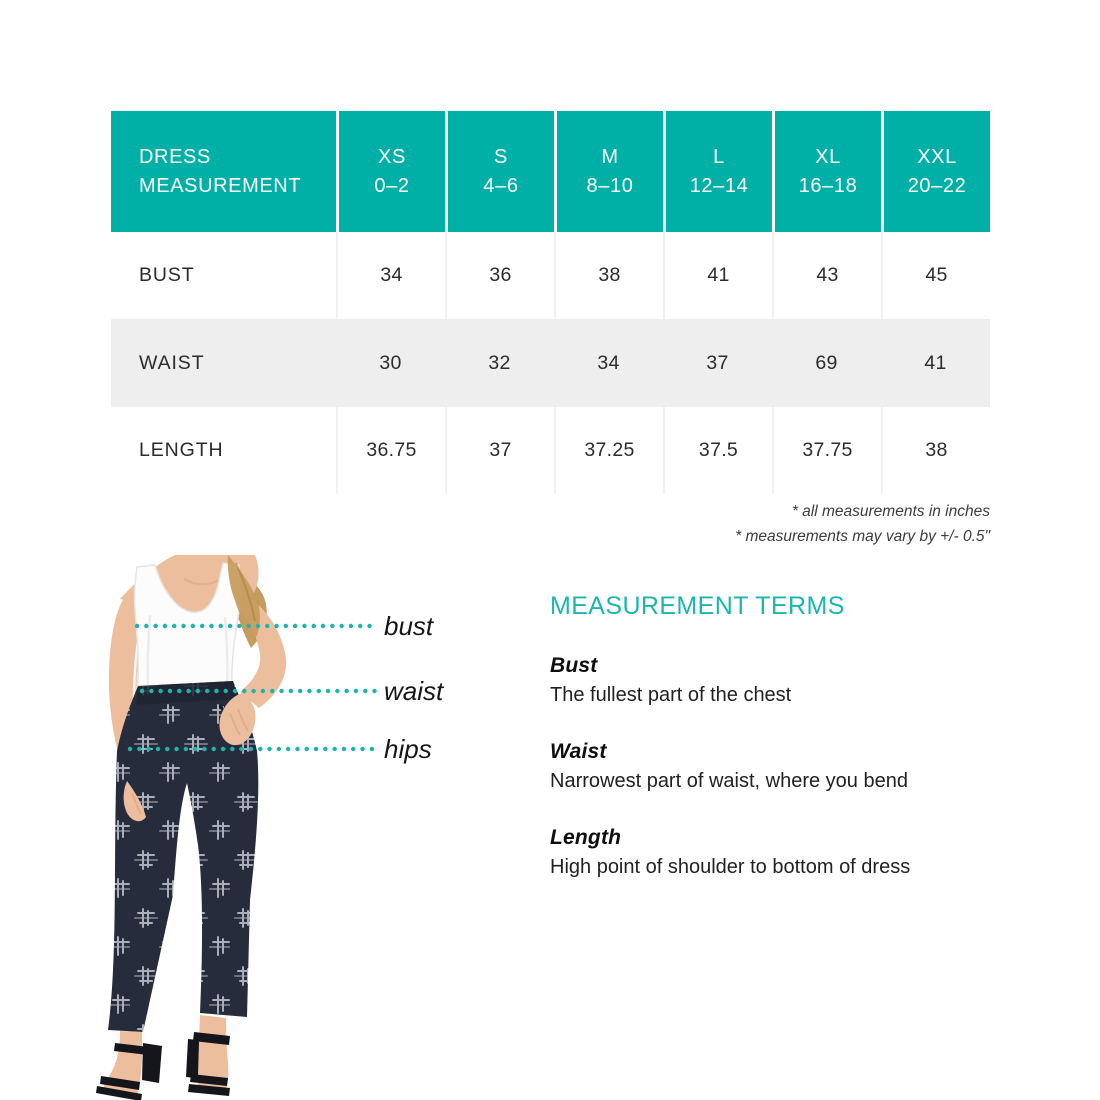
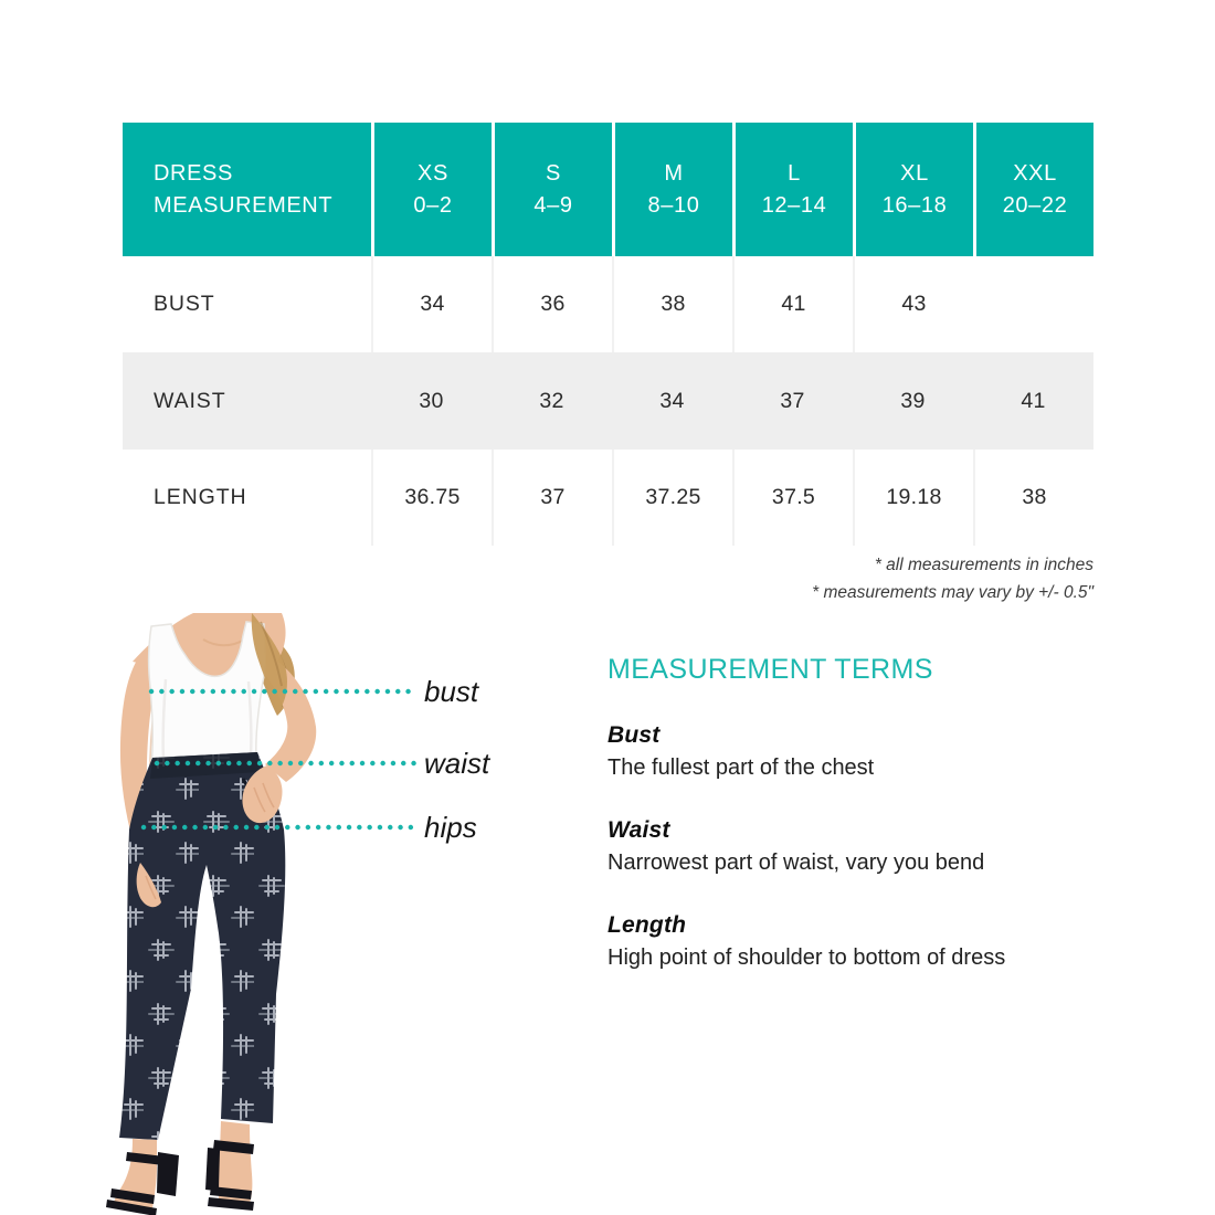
  DRESS MEASUREMENT
  XS
  0–2
  S
- 4–6
+ 4–9
  M
  8–10
  L
  12–14
  XL
  16–18
  XXL
  20–22
  BUST
  34
  36
  38
  41
  43
- 45
  WAIST
  30
  32
  34
  37
- 69
+ 39
  41
  LENGTH
  36.75
  37
  37.25
  37.5
- 37.75
+ 19.18
  38
  * all measurements in inches
  * measurements may vary by +/- 0.5"
  bust
  waist
  hips
  MEASUREMENT TERMS
  Bust
  The fullest part of the chest
  Waist
- Narrowest part of waist, where you bend
+ Narrowest part of waist, vary you bend
  Length
  High point of shoulder to bottom of dress
